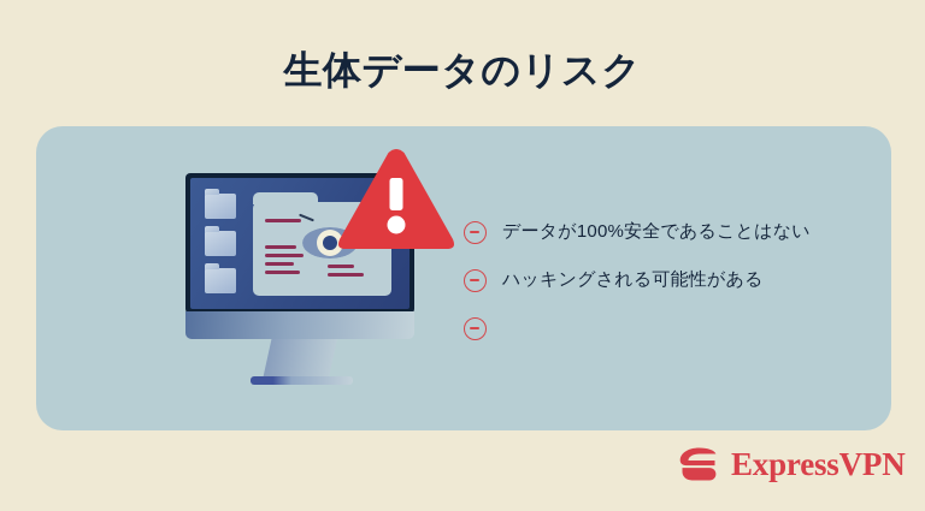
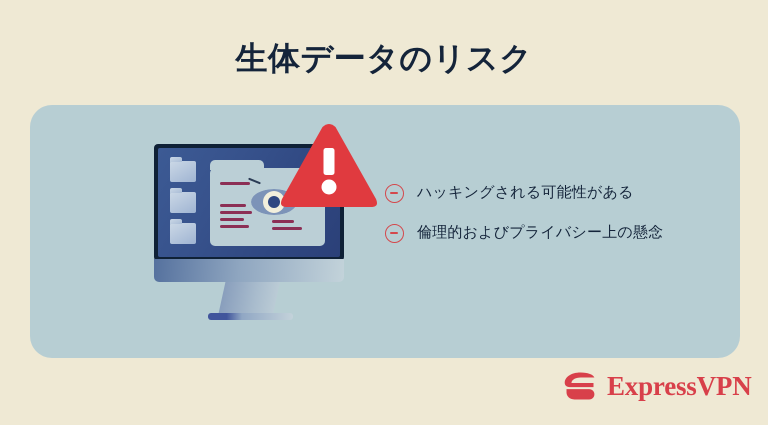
  生体データのリスク
- データが100%安全であることはない
  ハッキングされる可能性がある
+ 倫理的およびプライバシー上の懸念
  ExpressVPN
